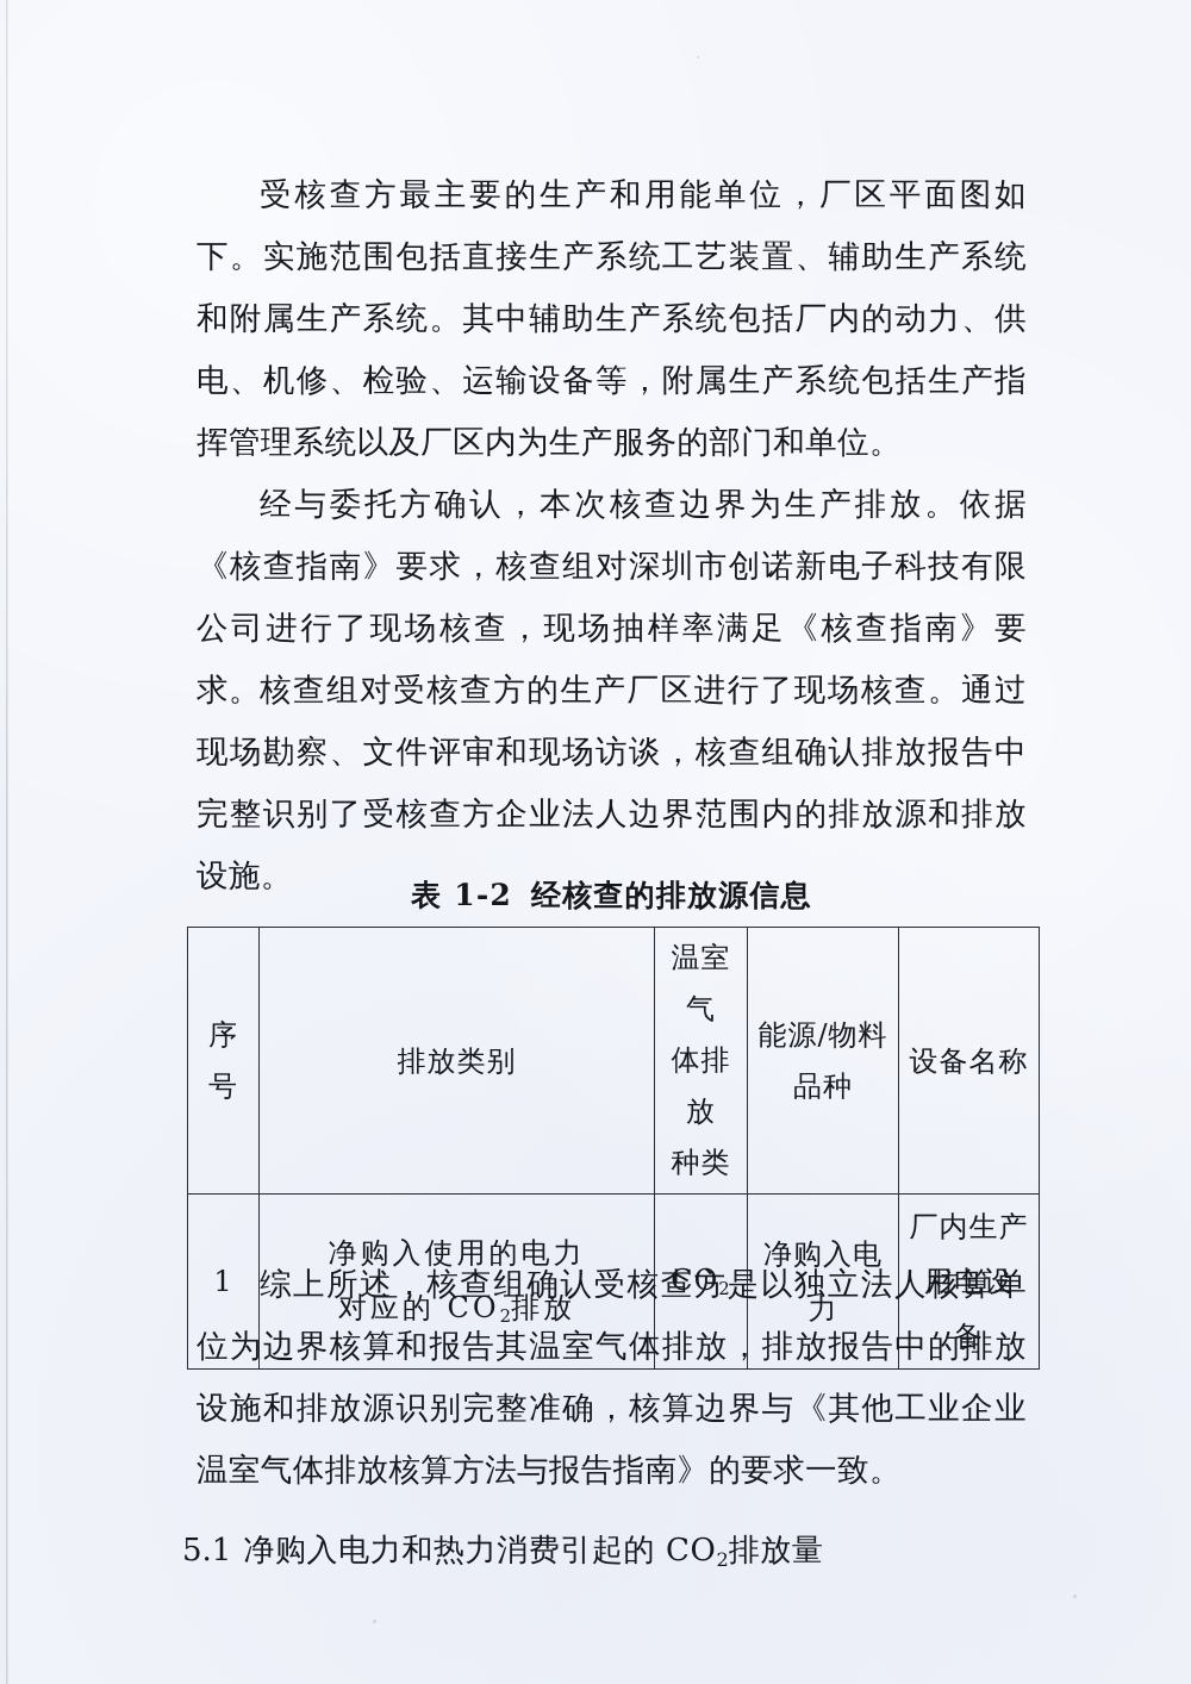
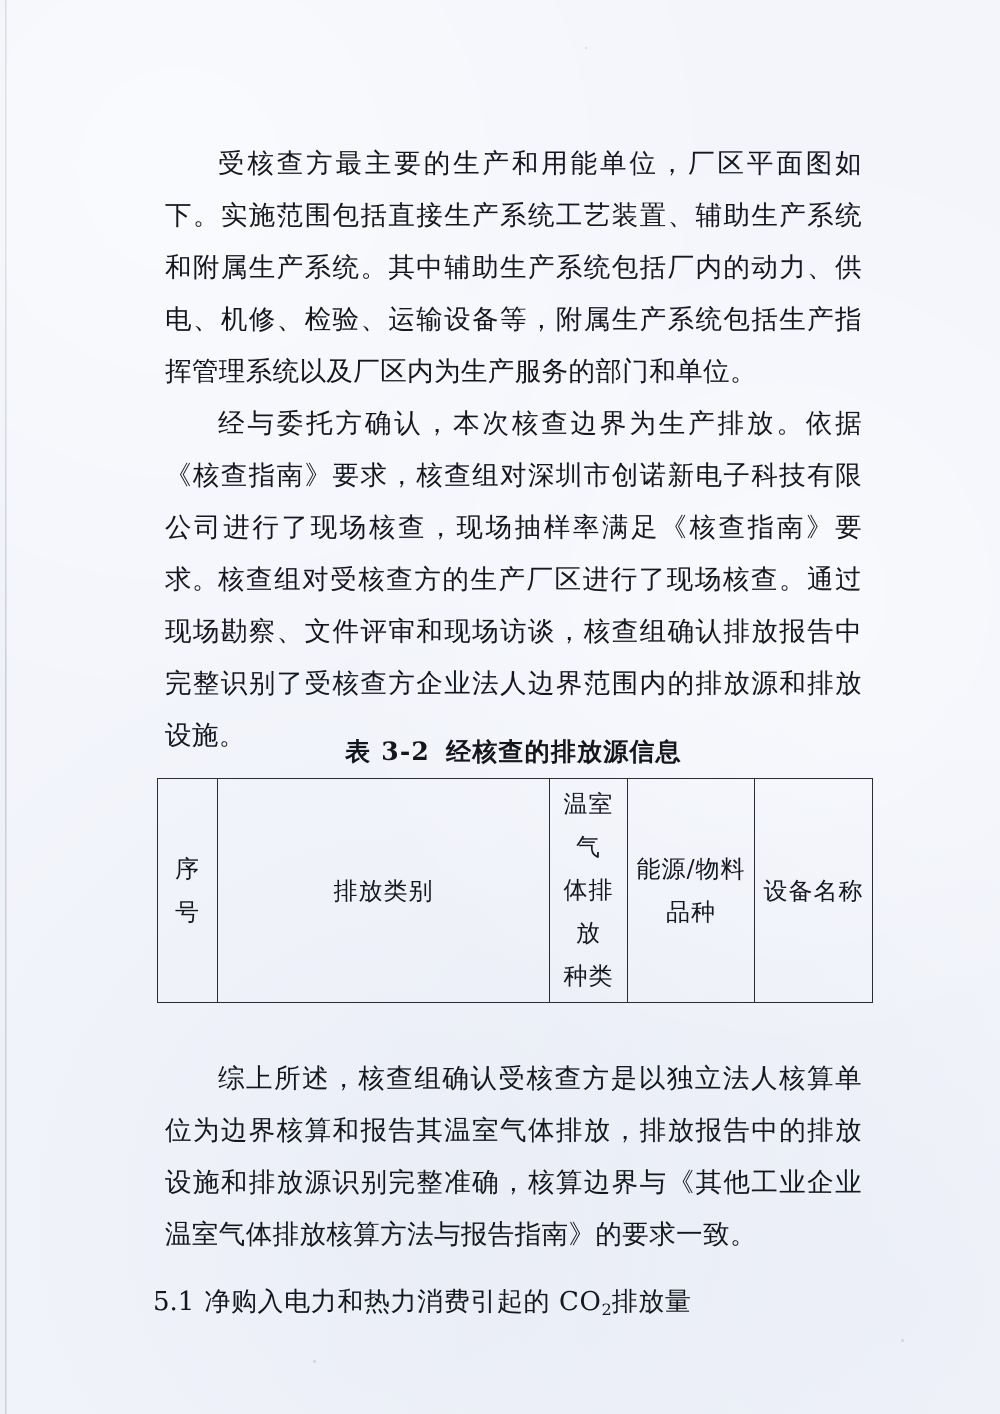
  受核查方最主要的生产和用能单位，厂区平面图如下。实施范围包括直接生产系统工艺装置、辅助生产系统和附属生产系统。其中辅助生产系统包括厂内的动力、供电、机修、检验、运输设备等，附属生产系统包括生产指挥管理系统以及厂区内为生产服务的部门和单位。
  经与委托方确认，本次核查边界为生产排放。依据《核查指南》要求，核查组对深圳市创诺新电子科技有限公司进行了现场核查，现场抽样率满足《核查指南》要求。
  核查组对受核查方的生产厂区进行了现场核查。通过现场勘察、文件评审和现场访谈，核查组确认排放报告中完整识别了受核查方企业法人边界范围内的排放源和排放设施。
- 表 1-2 经核查的排放源信息
+ 表 3-2 经核查的排放源信息
  序 号	排放类别	温室气 体排放 种类	能源/物料 品种	设备名称
- 1	净购入使用的电力 对应的 CO2排放	CO2	净购入电 力	厂内生产用电设 备
  综上所述，核查组确认受核查方是以独立法人核算单位为边界核算和报告其温室气体排放，排放报告中的排放设施和排放源识别完整准确，核算边界与《其他工业企业温室气体排放核算方法与报告指南》的要求一致。
  5.1 净购入电力和热力消费引起的 CO2排放量
